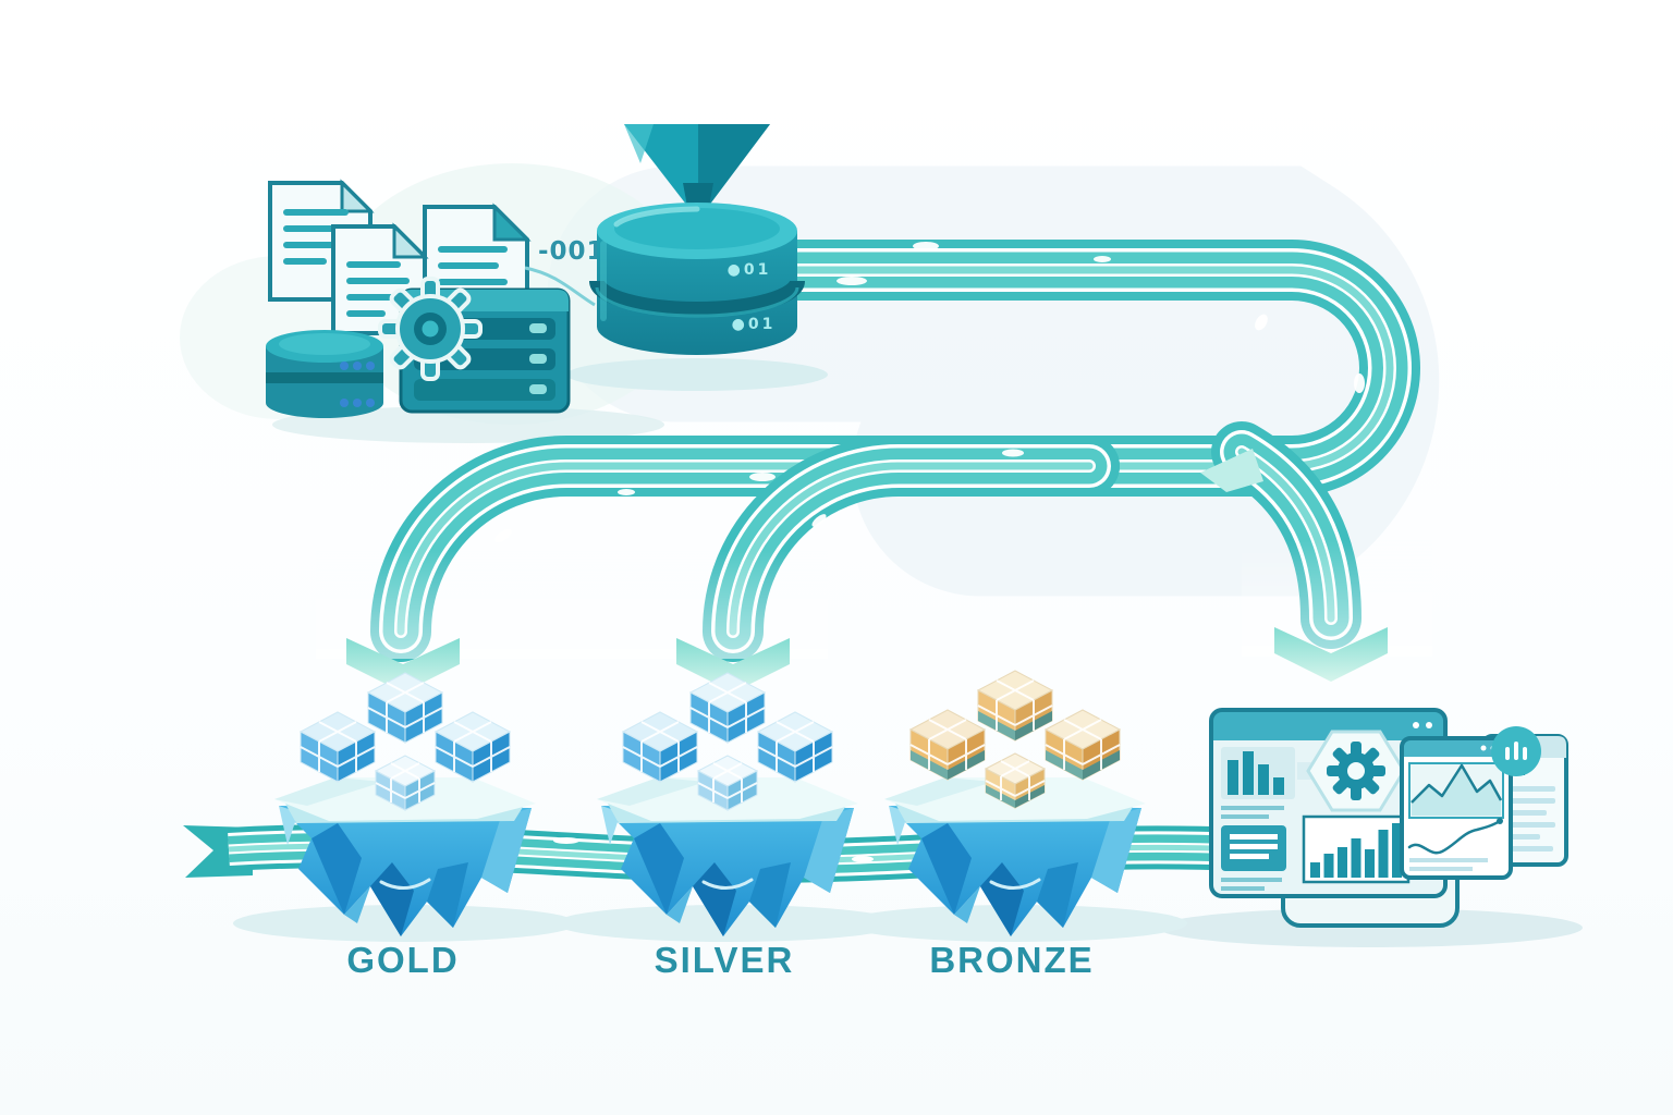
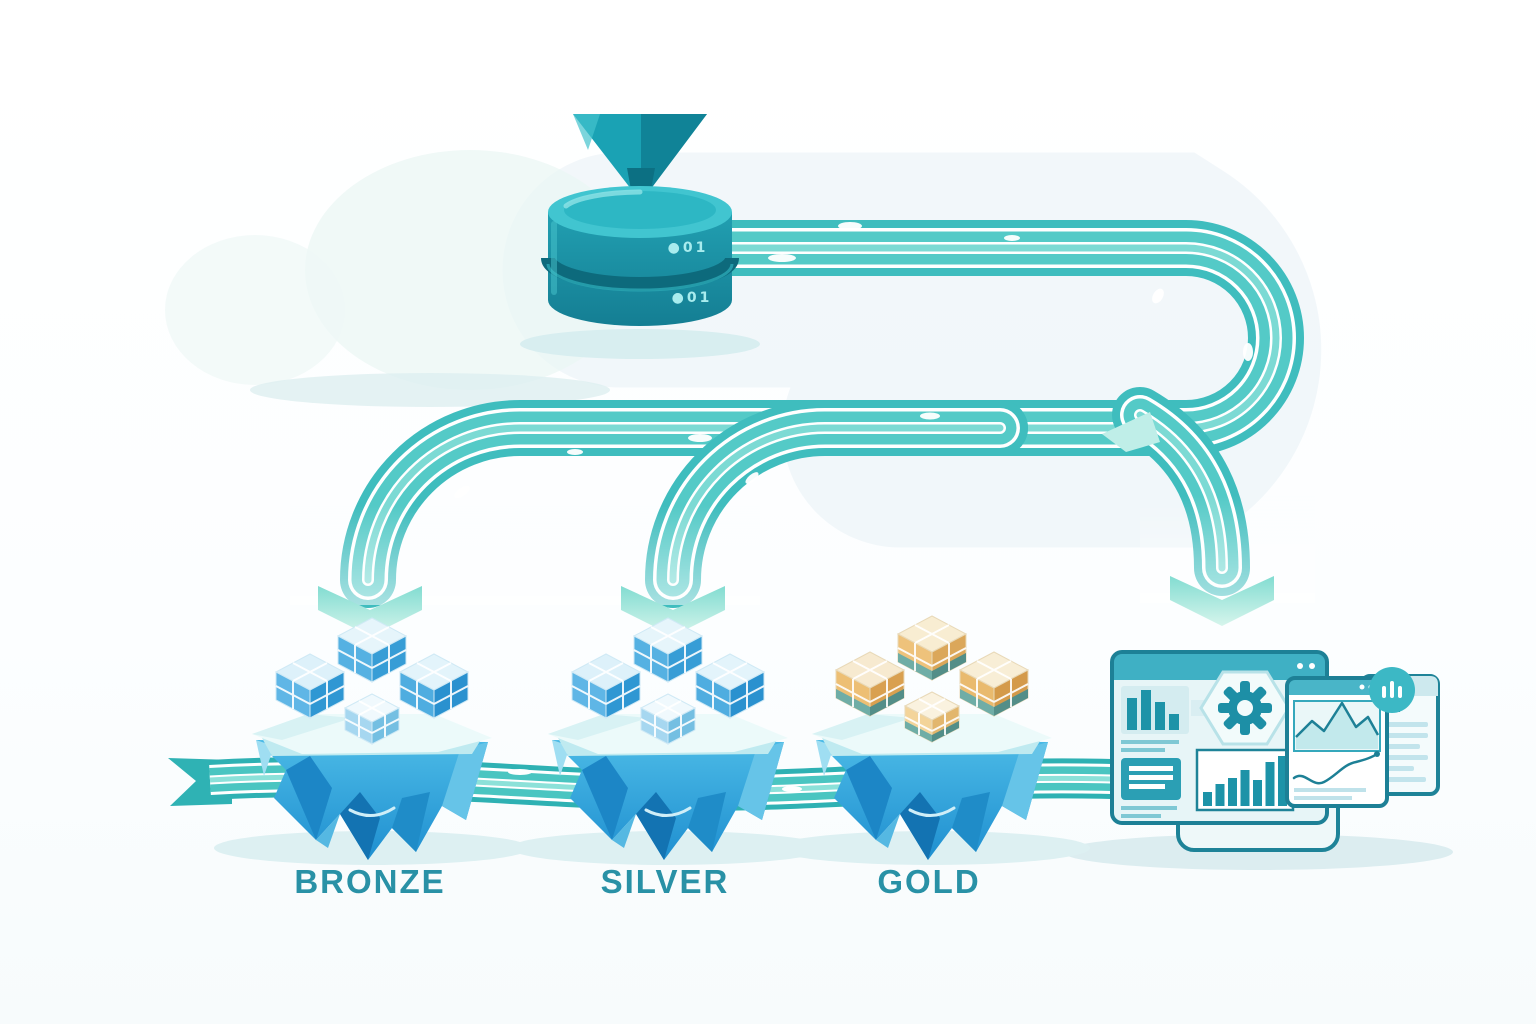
- -001
  ●01
  ●01
- GOLD
+ BRONZE
  SILVER
- BRONZE
+ GOLD
